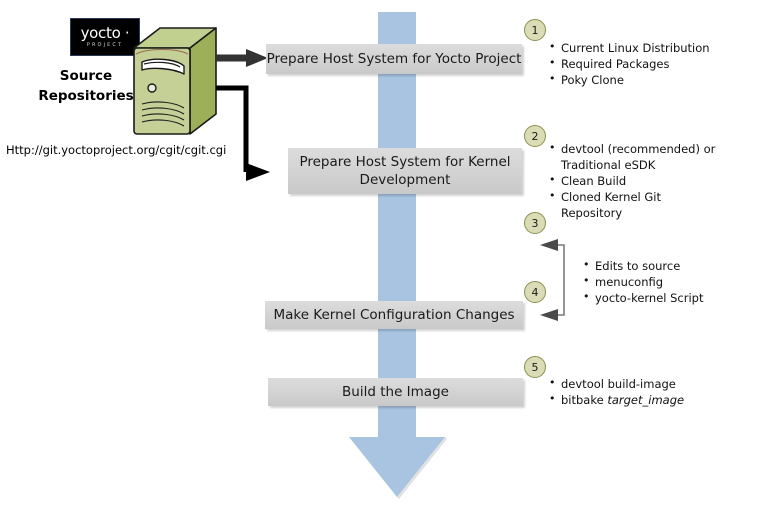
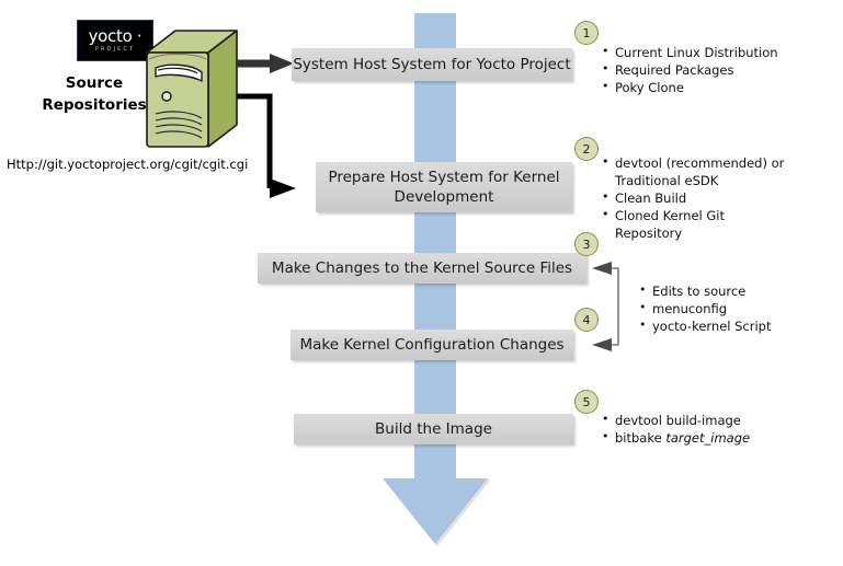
  yocto ·
  Source
  Repositories
  Http://git.yoctoproject.org/cgit/cgit.cgi
- Prepare Host System for Yocto Project
+ System Host System for Yocto Project
  Prepare Host System for Kernel
  Development
+ Make Changes to the Kernel Source Files
  Make Kernel Configuration Changes
  Build the Image
  1
  2
  3
  4
  5
  Current Linux Distribution
  Required Packages
  Poky Clone
  devtool (recommended) or Traditional eSDK
  Clean Build
  Cloned Kernel Git Repository
  Edits to source
  menuconfig
  yocto-kernel Script
  devtool build-image
  bitbake target_image
